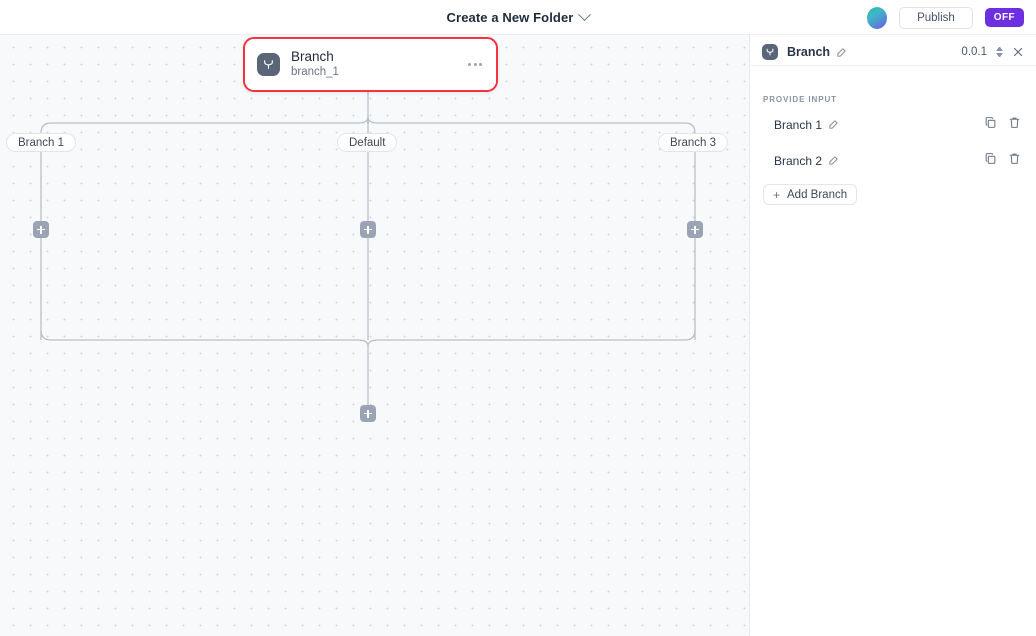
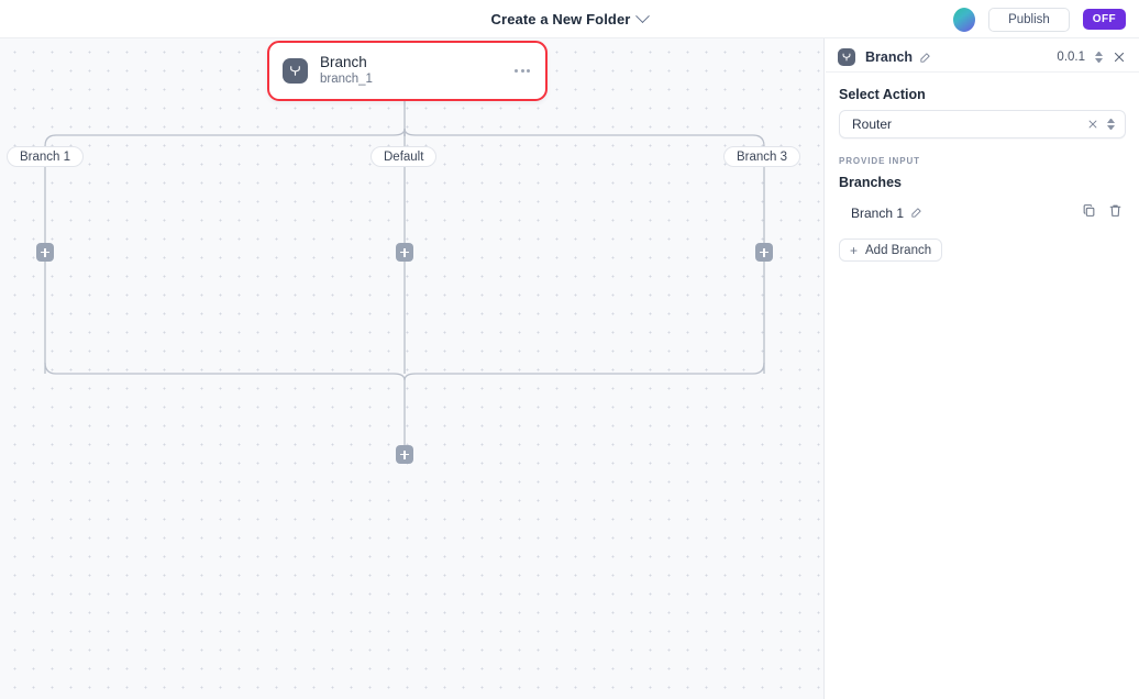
  Create a New Folder
  Publish
  OFF
  Branch
  branch_1
  Branch 1
  Default
  Branch 3
  Branch
  0.0.1
+ Select Action
+ Router
  PROVIDE INPUT
+ Branches
  Branch 1
- Branch 2
  +
  Add Branch
